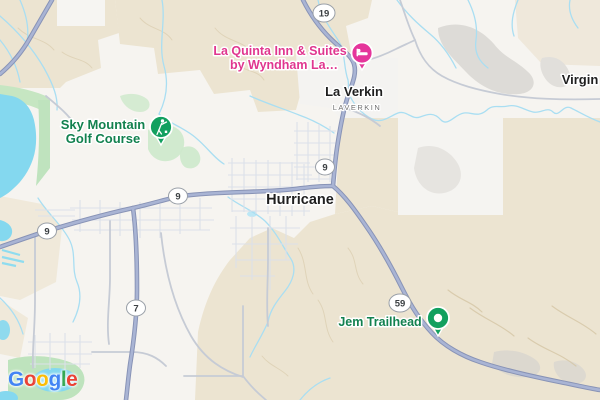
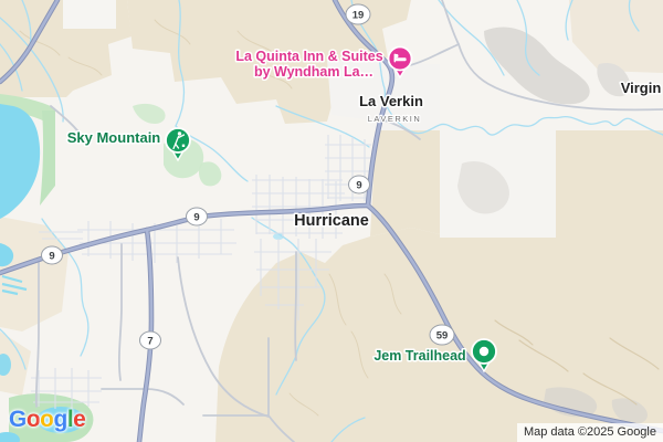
  La Quinta Inn & Suites
  by Wyndham La…
  Sky Mountain
- Golf Course
  Jem Trailhead
  Hurricane
  La Verkin
  LAVERKIN
  Virgin
  19
  9
  9
  9
  7
  59
  Google
+ Map data ©2025 Google
